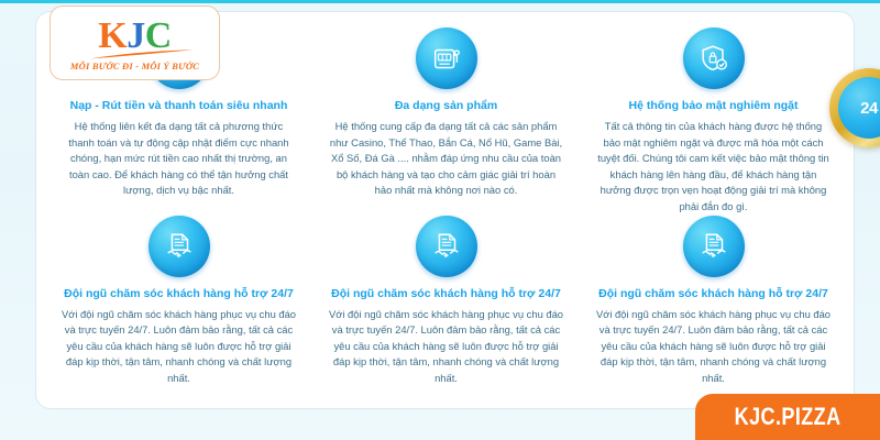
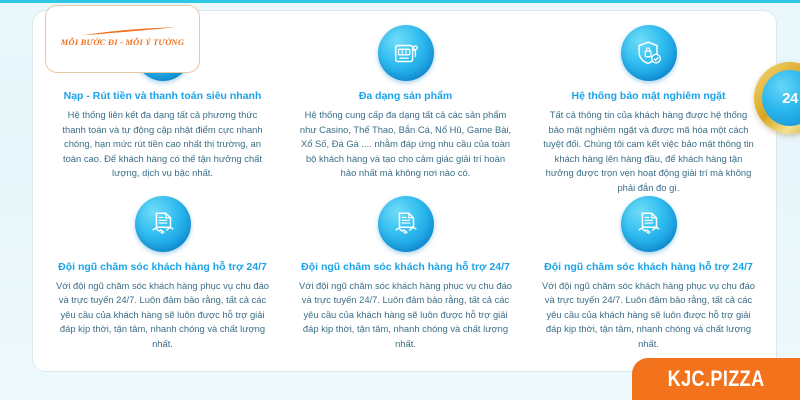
  Nạp - Rút tiền và thanh toán siêu nhanh
  Hệ thống liên kết đa dạng tất cả phương thức thanh toán và tự động cập nhật điểm cực nhanh chóng, hạn mức rút tiền cao nhất thị trường, an toàn cao. Để khách hàng có thể tận hưởng chất lượng, dịch vụ bậc nhất.
  Đa dạng sản phẩm
  Hệ thống cung cấp đa dạng tất cả các sản phẩm như Casino, Thể Thao, Bắn Cá, Nổ Hũ, Game Bài, Xổ Số, Đá Gà .... nhằm đáp ứng nhu cầu của toàn bộ khách hàng và tạo cho cảm giác giải trí hoàn hảo nhất mà không nơi nào có.
  Hệ thống bảo mật nghiêm ngặt
  Tất cả thông tin của khách hàng được hệ thống bảo mật nghiêm ngặt và được mã hóa một cách tuyệt đối. Chúng tôi cam kết việc bảo mật thông tin khách hàng lên hàng đầu, để khách hàng tận hưởng được trọn vẹn hoạt động giải trí mà không phải đắn đo gì.
  Đội ngũ chăm sóc khách hàng hỗ trợ 24/7
  Với đội ngũ chăm sóc khách hàng phục vụ chu đáo và trực tuyến 24/7. Luôn đảm bảo rằng, tất cả các yêu cầu của khách hàng sẽ luôn được hỗ trợ giải đáp kịp thời, tận tâm, nhanh chóng và chất lượng nhất.
  Đội ngũ chăm sóc khách hàng hỗ trợ 24/7
  Với đội ngũ chăm sóc khách hàng phục vụ chu đáo và trực tuyến 24/7. Luôn đảm bảo rằng, tất cả các yêu cầu của khách hàng sẽ luôn được hỗ trợ giải đáp kịp thời, tận tâm, nhanh chóng và chất lượng nhất.
  Đội ngũ chăm sóc khách hàng hỗ trợ 24/7
  Với đội ngũ chăm sóc khách hàng phục vụ chu đáo và trực tuyến 24/7. Luôn đảm bảo rằng, tất cả các yêu cầu của khách hàng sẽ luôn được hỗ trợ giải đáp kịp thời, tận tâm, nhanh chóng và chất lượng nhất.
- KJC
- MỖI BƯỚC ĐI - MỖI Ý BƯỚC
+ MỖI BƯỚC ĐI - MỖI Ý TƯỞNG
  24
  KJC.PIZZA
